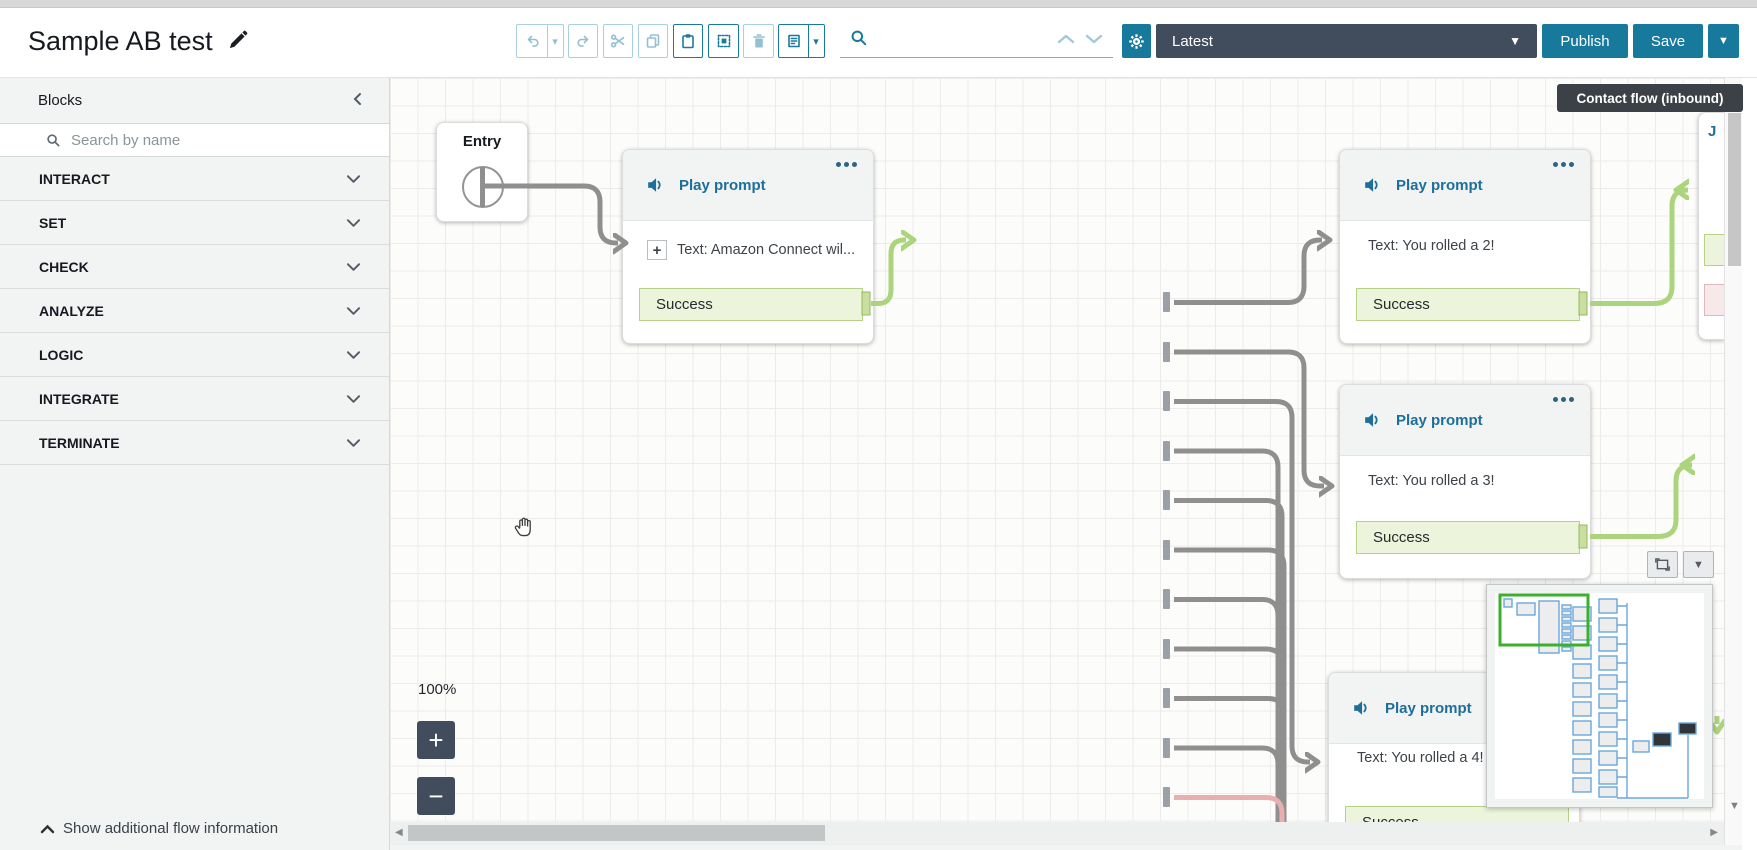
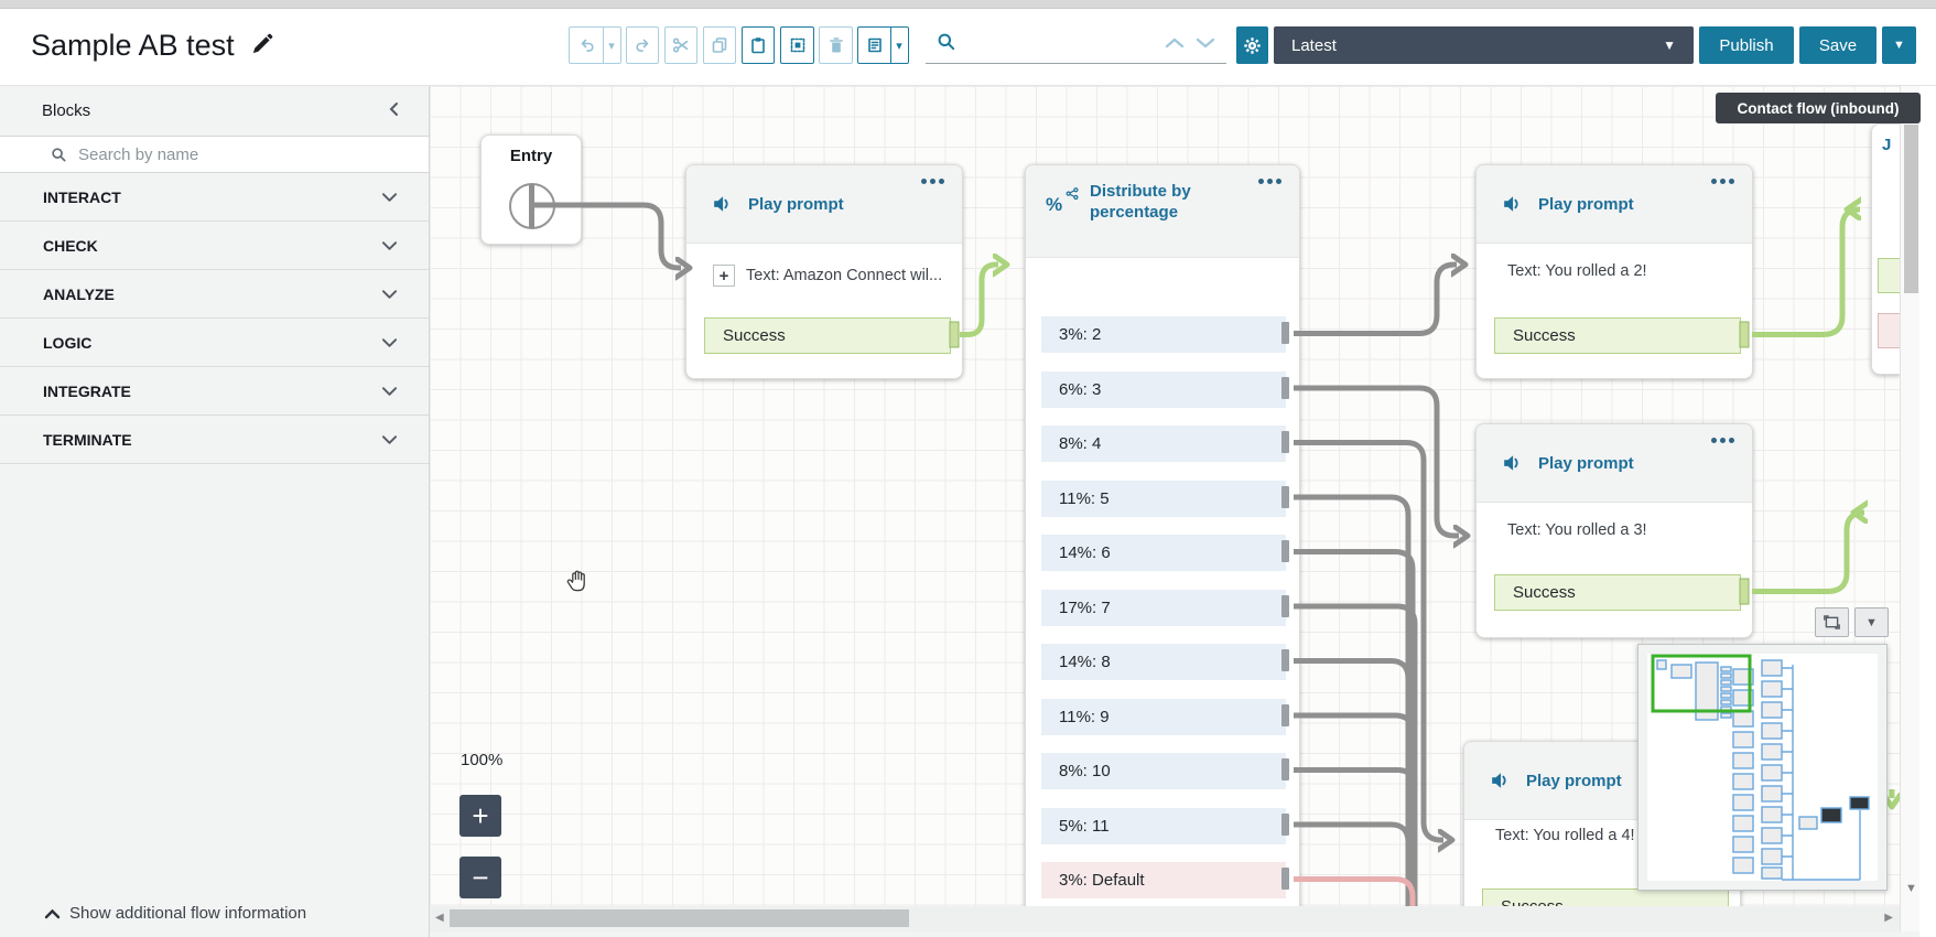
  Sample AB test
  ▾
  ▾
  Latest
  ▼
  Publish
  Save
  ▼
  Blocks
  Search by name
  INTERACT
- SET
  CHECK
  ANALYZE
  LOGIC
  INTEGRATE
  TERMINATE
  Show additional flow information
  Entry
  Play prompt
  +
  Text: Amazon Connect wil...
  Success
+ %
+ Distribute by
+ percentage
+ 3%: 2
+ 6%: 3
+ 8%: 4
+ 11%: 5
+ 14%: 6
+ 17%: 7
+ 14%: 8
+ 11%: 9
+ 8%: 10
+ 5%: 11
+ 3%: Default
  Play prompt
  Text: You rolled a 2!
  Success
  Play prompt
  Text: You rolled a 3!
  Success
  Play prompt
  Text: You rolled a 4!
  J
  ▼
  100%
  +
  −
  Contact flow (inbound)
  ▼
  ◀
  ▶
